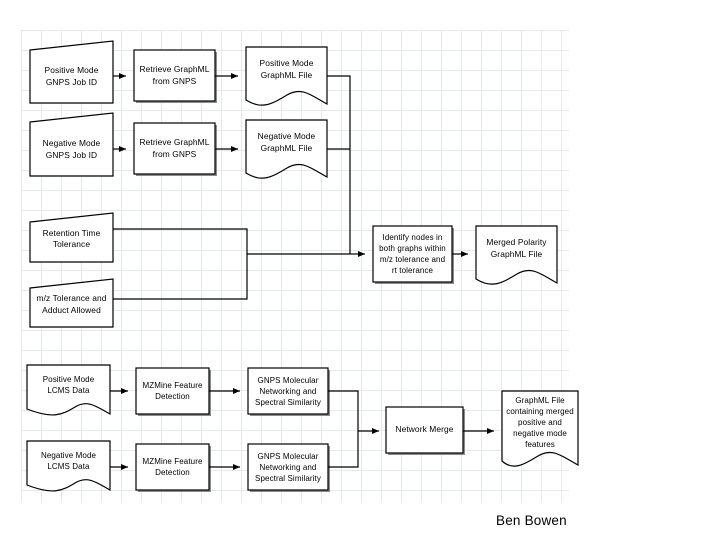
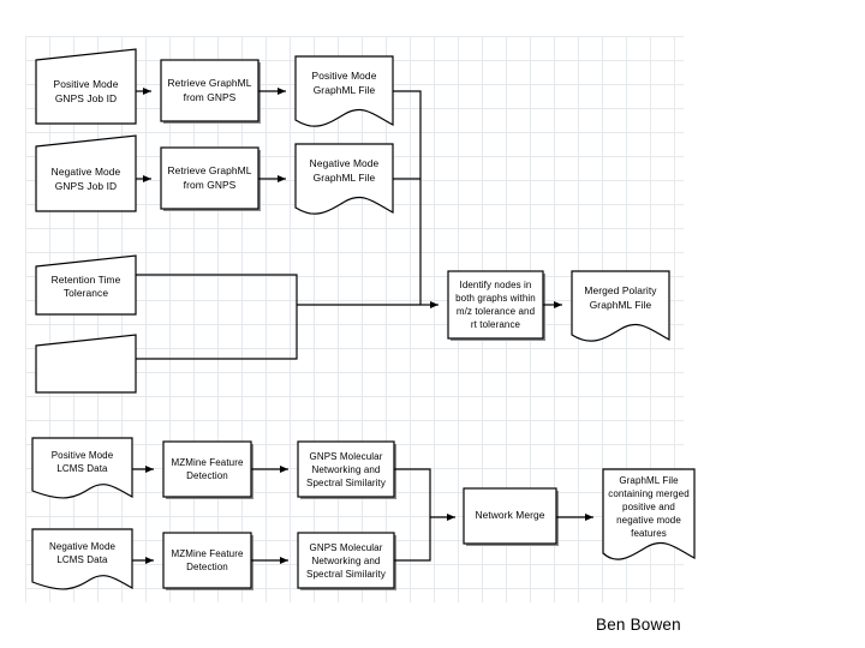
  Positive Mode
  GNPS Job ID
  Retrieve GraphML
  from GNPS
  Positive Mode
  GraphML File
  Negative Mode
  GNPS Job ID
  Retrieve GraphML
  from GNPS
  Negative Mode
  GraphML File
  Retention Time
  Tolerance
- m/z Tolerance and
- Adduct Allowed
  Identify nodes in
  both graphs within
  m/z tolerance and
  rt tolerance
  Merged Polarity
  GraphML File
  Positive Mode
  LCMS Data
  MZMine Feature
  Detection
  GNPS Molecular
  Networking and
  Spectral Similarity
  Negative Mode
  LCMS Data
  MZMine Feature
  Detection
  GNPS Molecular
  Networking and
  Spectral Similarity
  Network Merge
  GraphML File
  containing merged
  positive and
  negative mode
  features
  Ben Bowen
